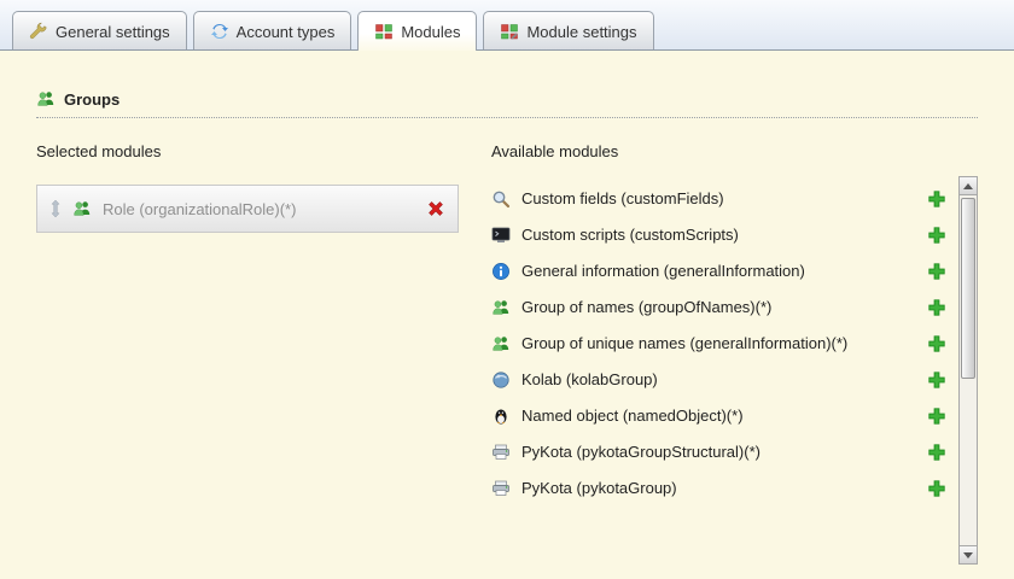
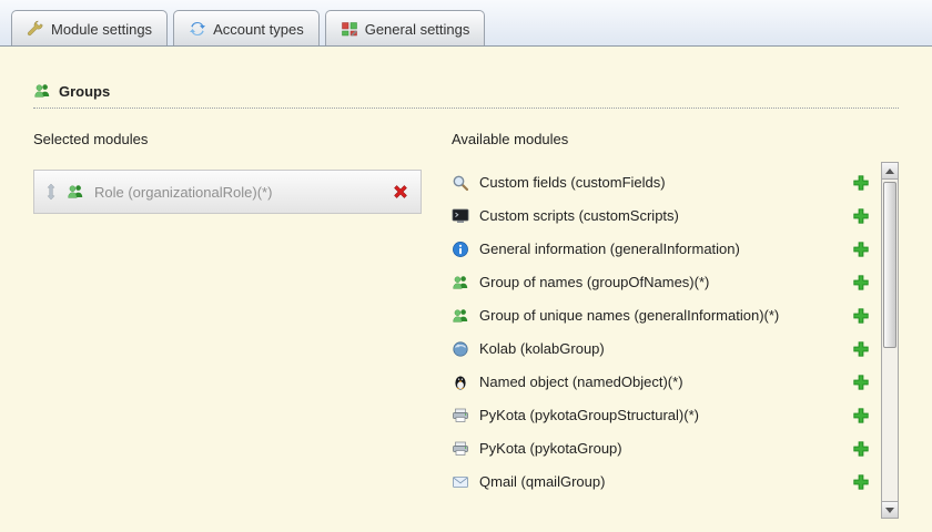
- General settings
+ Module settings
  Account types
- Modules
- Module settings
+ General settings
  Groups
  Selected modules
  Role (organizationalRole)(*)
  Available modules
  Custom fields (customFields)
  Custom scripts (customScripts)
  General information (generalInformation)
  Group of names (groupOfNames)(*)
  Group of unique names (generalInformation)(*)
  Kolab (kolabGroup)
  Named object (namedObject)(*)
  PyKota (pykotaGroupStructural)(*)
  PyKota (pykotaGroup)
+ Qmail (qmailGroup)
